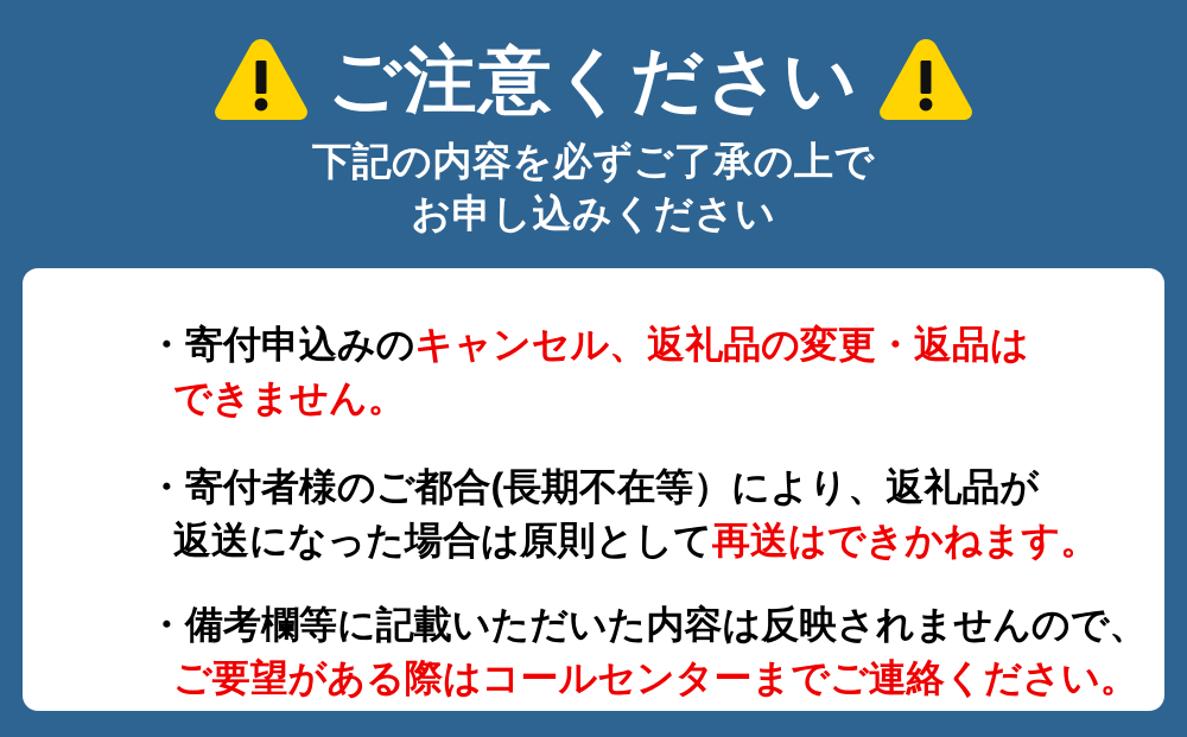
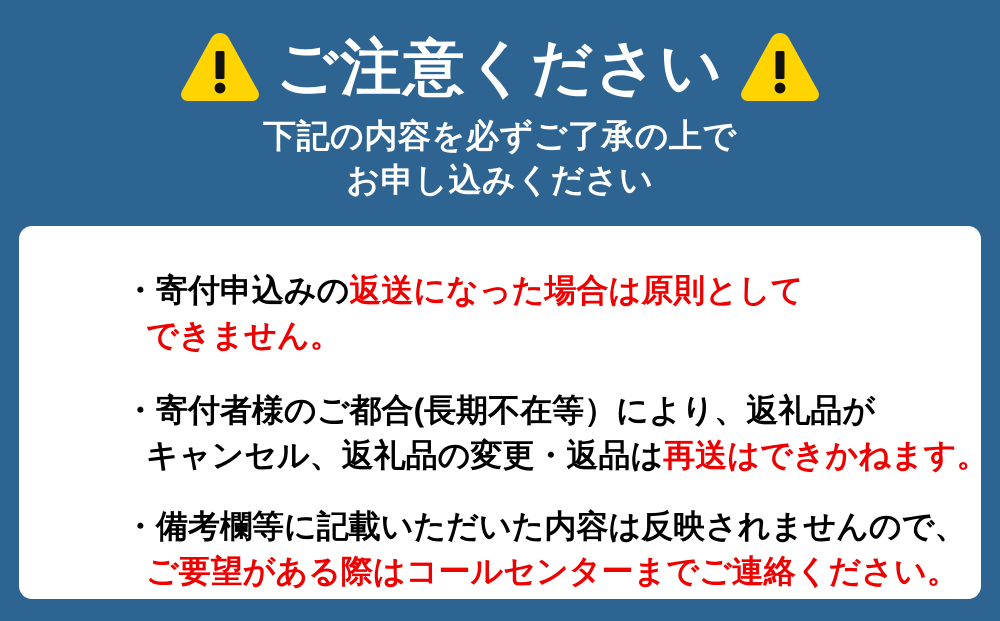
  ご注意ください
  下記の内容を必ずご了承の上で
  お申し込みください
- ・寄付申込みのキャンセル、返礼品の変更・返品は
+ ・寄付申込みの返送になった場合は原則として
  できません。
  ・寄付者様のご都合(長期不在等）により、返礼品が
- 返送になった場合は原則として再送はできかねます。
+ キャンセル、返礼品の変更・返品は再送はできかねます。
  ・備考欄等に記載いただいた内容は反映されませんので、
  ご要望がある際はコールセンターまでご連絡ください。
